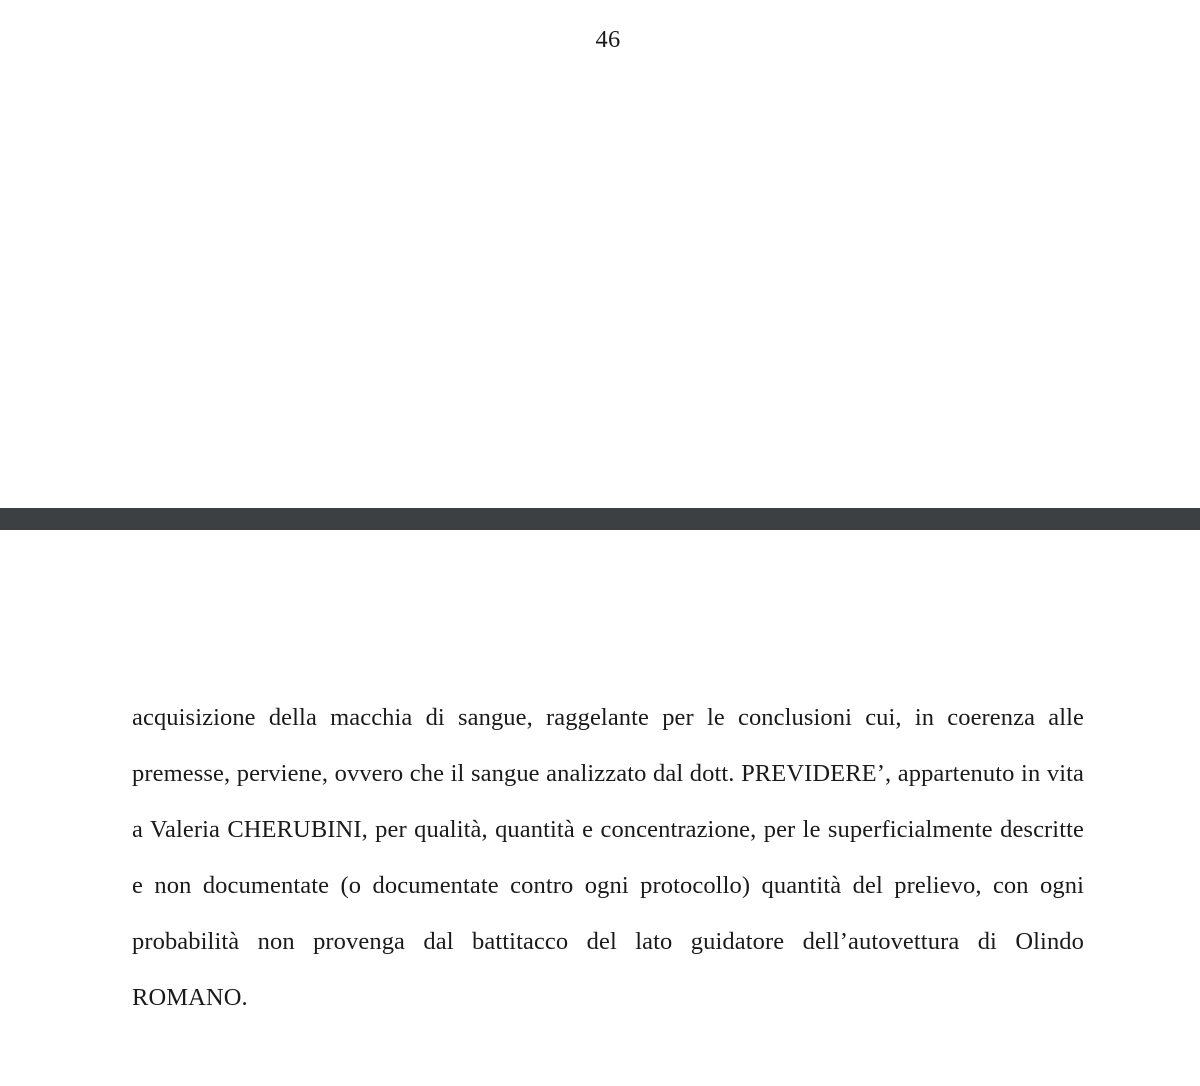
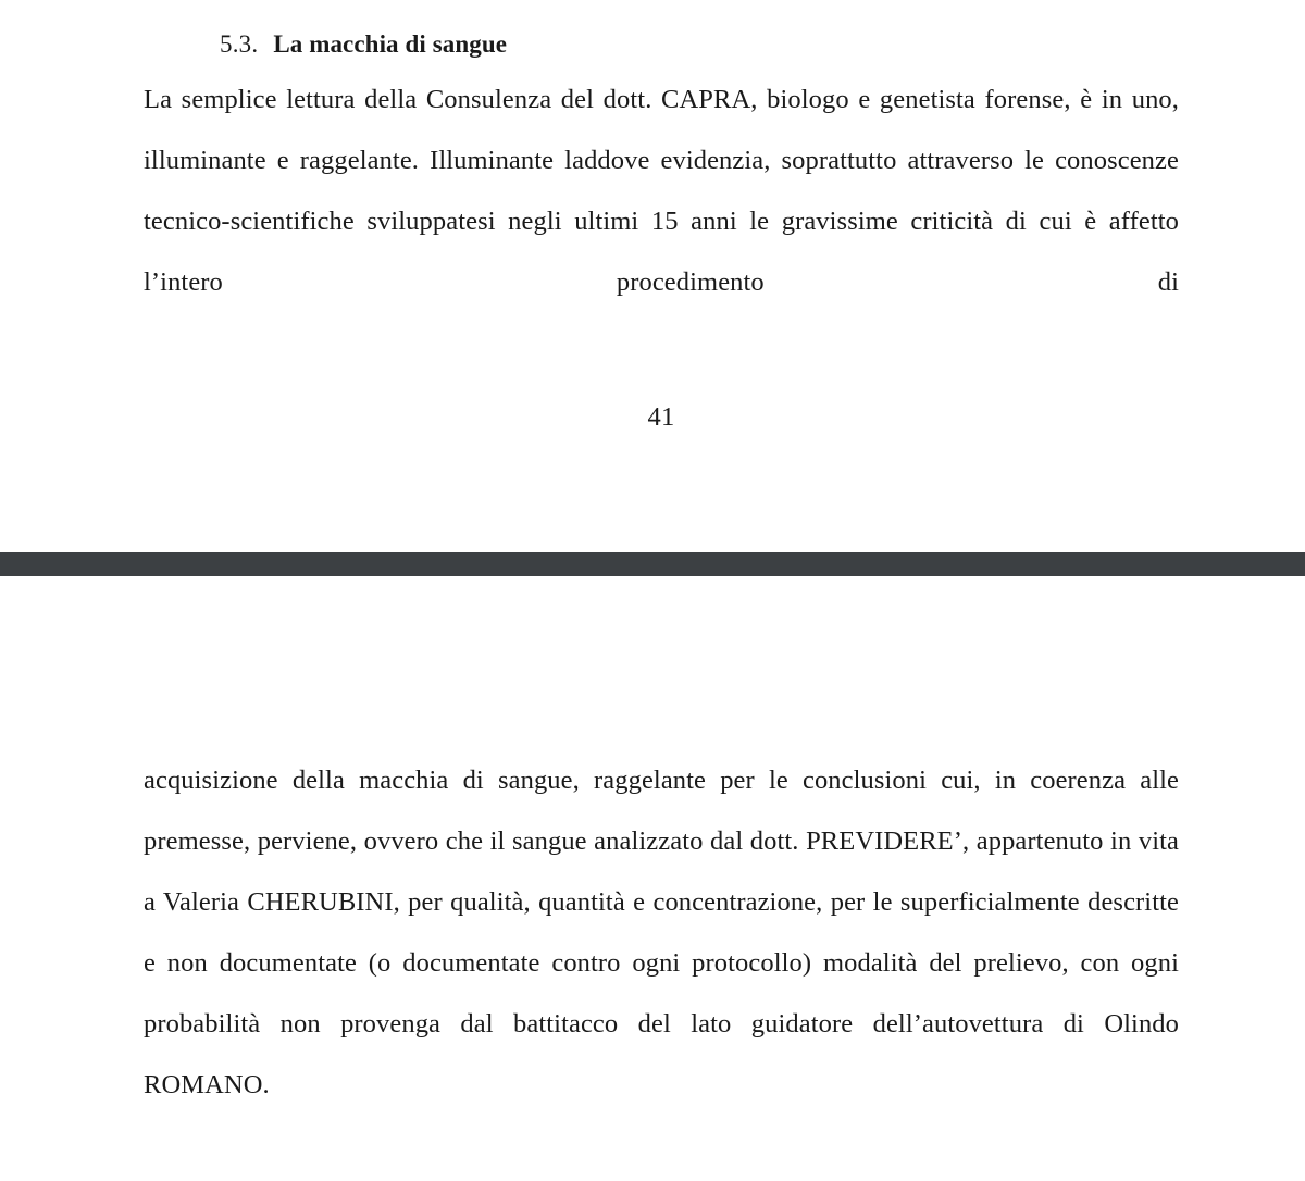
+ 5.3.
+ La macchia di sangue
+ La semplice lettura della Consulenza del dott. CAPRA, biologo e genetista forense, è in uno, illuminante e raggelante. Illuminante laddove evidenzia, soprattutto attraverso le conoscenze tecnico-scientifiche sviluppatesi negli ultimi 15 anni le gravissime criticità di cui è affetto l’intero procedimento di
- 46
+ 41
- acquisizione della macchia di sangue, raggelante per le conclusioni cui, in coerenza alle premesse, perviene, ovvero che il sangue analizzato dal dott. PREVIDERE’, appartenuto in vita a Valeria CHERUBINI, per qualità, quantità e concentrazione, per le superficialmente descritte e non documentate (o documentate contro ogni protocollo) quantità del prelievo, con ogni probabilità non provenga dal battitacco del lato guidatore dell’autovettura di Olindo ROMANO.
+ acquisizione della macchia di sangue, raggelante per le conclusioni cui, in coerenza alle premesse, perviene, ovvero che il sangue analizzato dal dott. PREVIDERE’, appartenuto in vita a Valeria CHERUBINI, per qualità, quantità e concentrazione, per le superficialmente descritte e non documentate (o documentate contro ogni protocollo) modalità del prelievo, con ogni probabilità non provenga dal battitacco del lato guidatore dell’autovettura di Olindo ROMANO.
